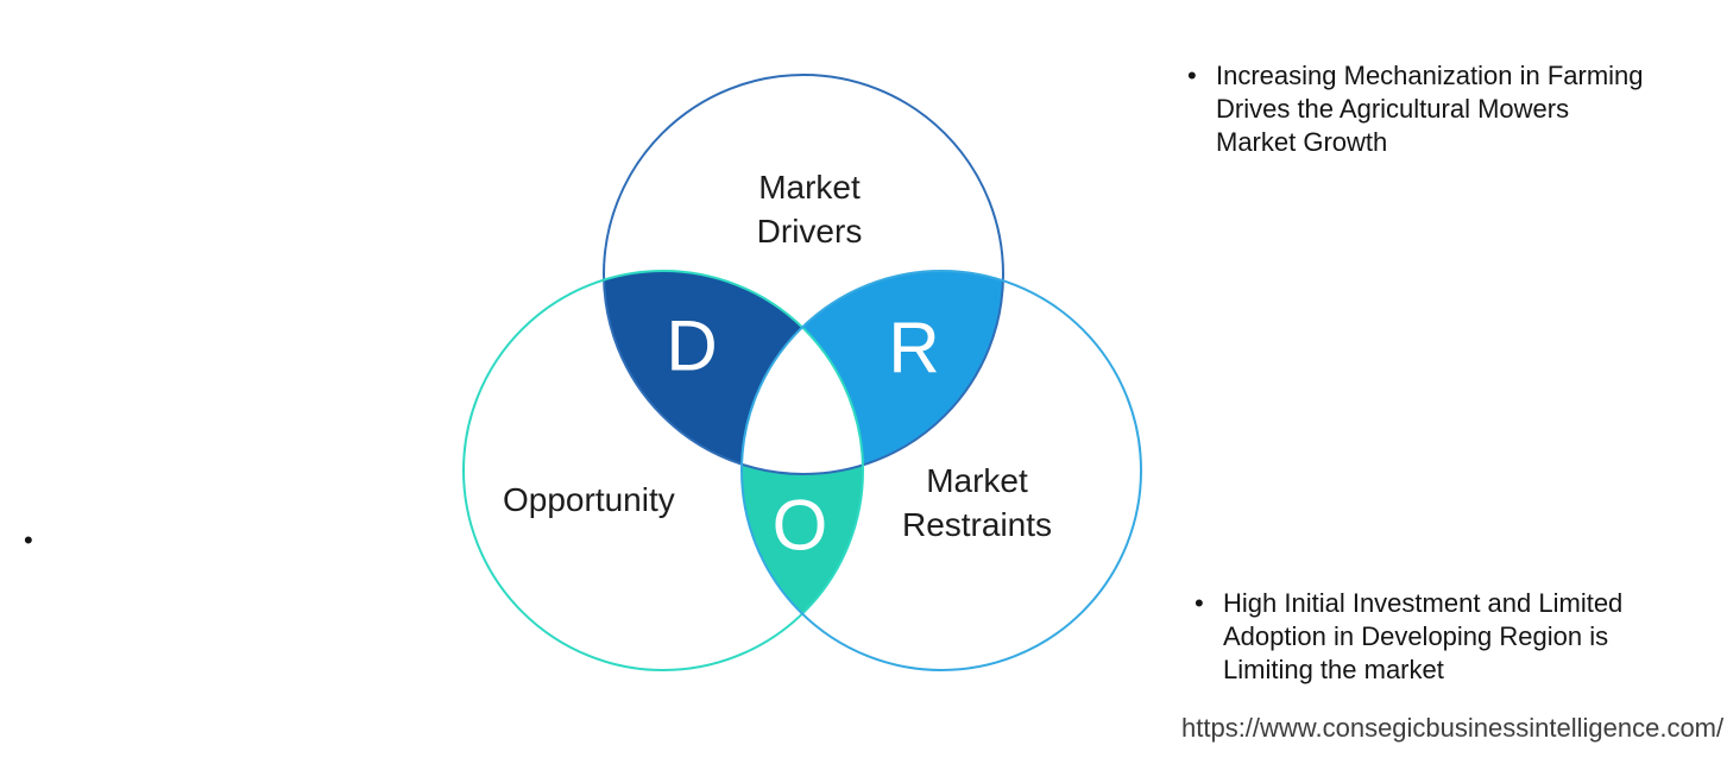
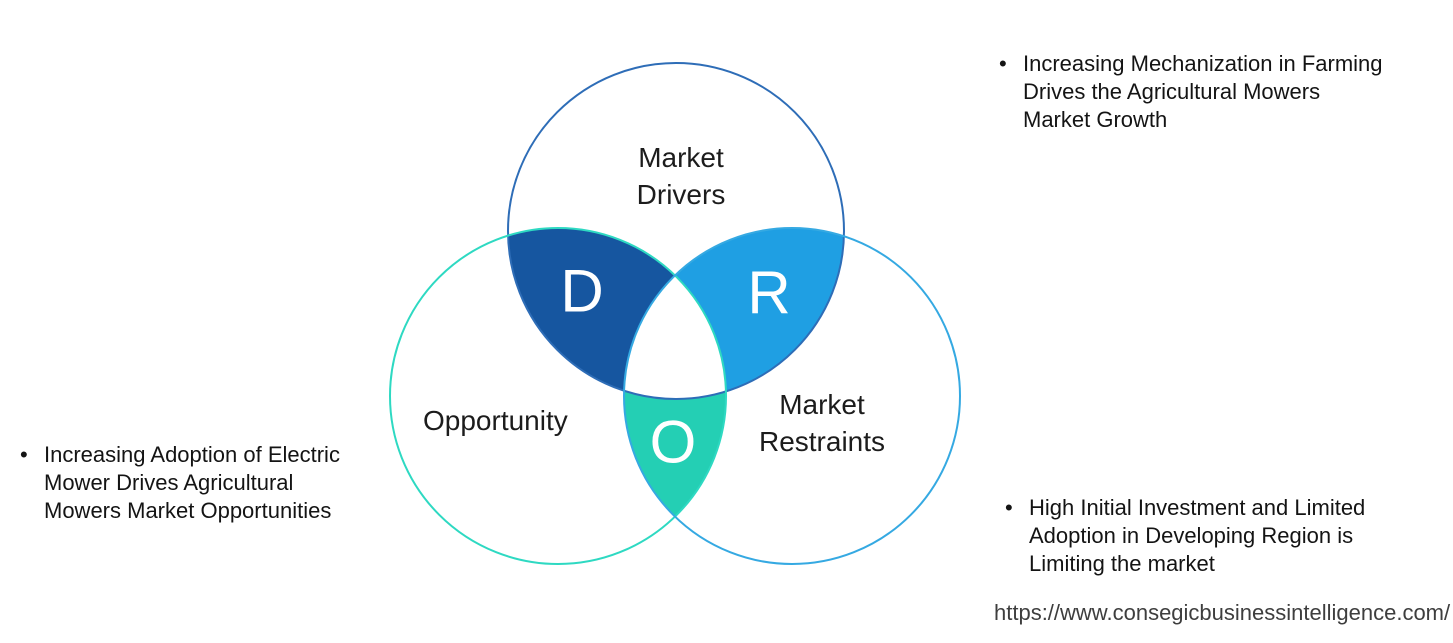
  D
  R
  O
  Market
  Drivers
  Opportunity
  Market
  Restraints
  •
  Increasing Mechanization in Farming
  Drives the Agricultural Mowers
  Market Growth
  •
+ Increasing Adoption of Electric
+ Mower Drives Agricultural
+ Mowers Market Opportunities
  •
  High Initial Investment and Limited
  Adoption in Developing Region is
  Limiting the market
  https://www.consegicbusinessintelligence.com/
